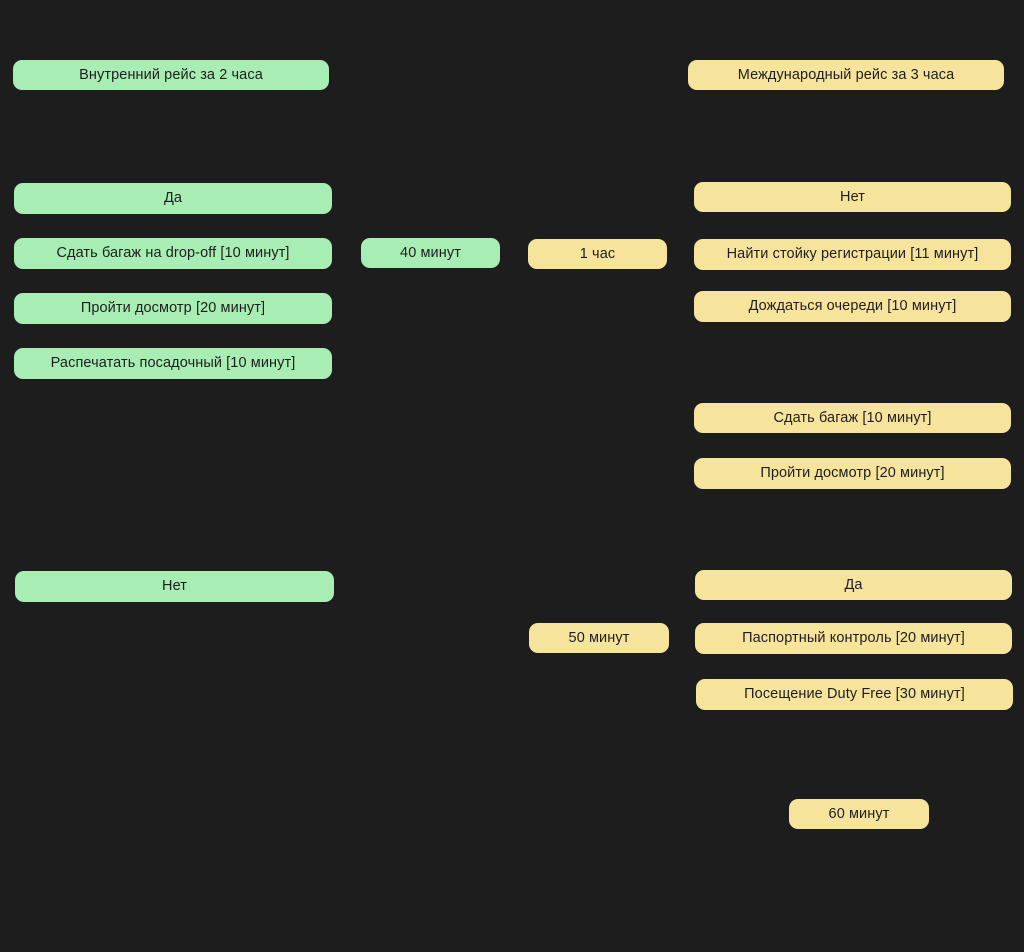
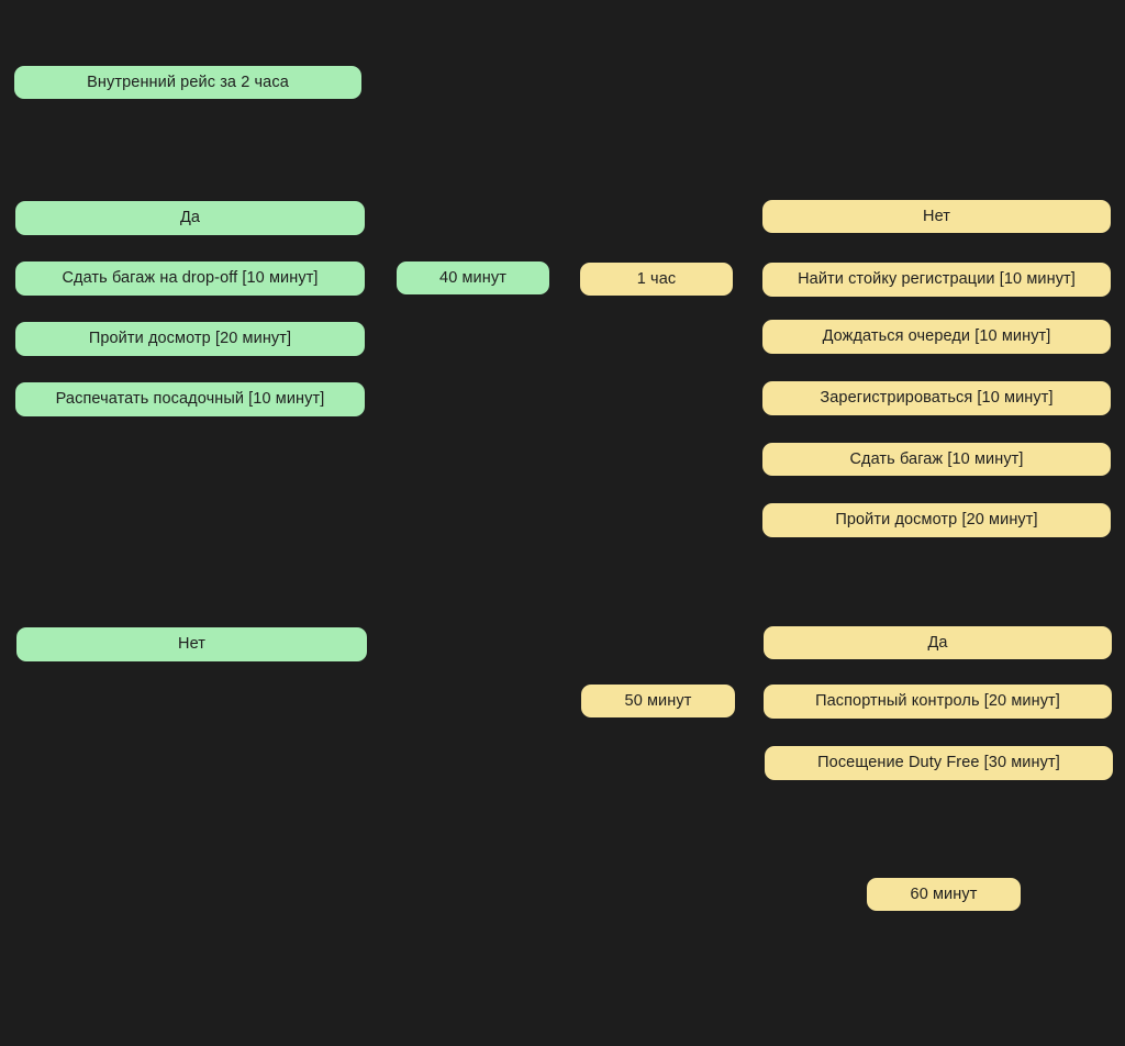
  Внутренний рейс за 2 часа
  Да
  Сдать багаж на drop-off [10 минут]
  Пройти досмотр [20 минут]
  Распечатать посадочный [10 минут]
  Нет
  40 минут
  1 час
  50 минут
  60 минут
- Международный рейс за 3 часа
  Нет
- Найти стойку регистрации [11 минут]
+ Найти стойку регистрации [10 минут]
  Дождаться очереди [10 минут]
+ Зарегистрироваться [10 минут]
  Сдать багаж [10 минут]
  Пройти досмотр [20 минут]
  Да
  Паспортный контроль [20 минут]
  Посещение Duty Free [30 минут]
